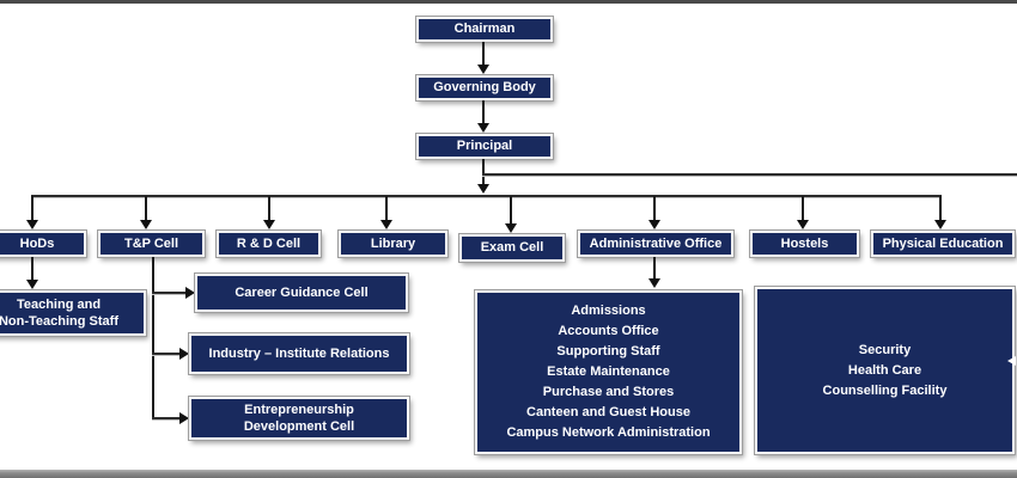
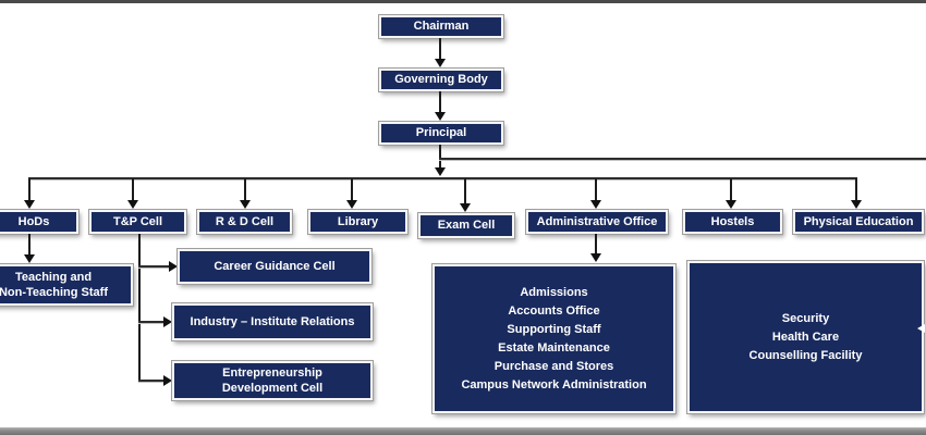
  Chairman
  Governing Body
  Principal
  HoDs
  T&P Cell
  R & D Cell
  Library
  Exam Cell
  Administrative Office
  Hostels
  Physical Education
  Teaching and
  Non-Teaching Staff
  Career Guidance Cell
  Industry – Institute Relations
  Entrepreneurship
  Development Cell
  Admissions
  Accounts Office
  Supporting Staff
  Estate Maintenance
  Purchase and Stores
- Canteen and Guest House
  Campus Network Administration
  Security
  Health Care
  Counselling Facility
